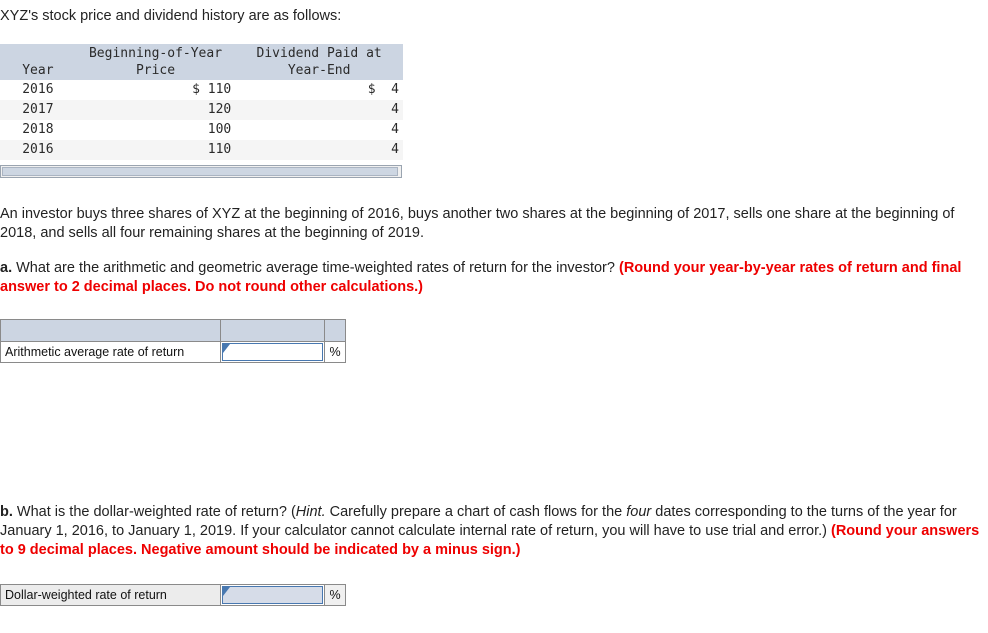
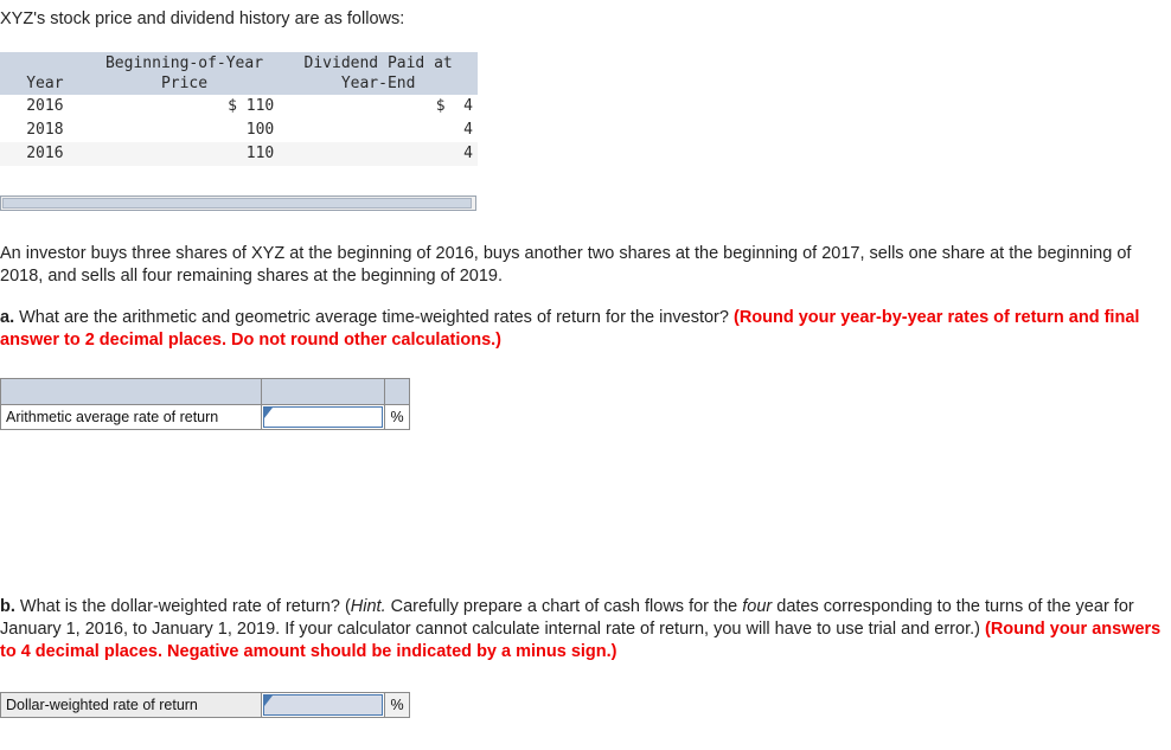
  XYZ's stock price and dividend history are as follows:
  Year	Beginning-of-Year Price	Dividend Paid at Year-End
  2016	$ 110	$ 4
- 2017	120	4
  2018	100	4
  2016	110	4
  An investor buys three shares of XYZ at the beginning of 2016, buys another two shares at the beginning of 2017, sells one share at the beginning of 2018, and sells all four remaining shares at the beginning of 2019.
  a. What are the arithmetic and geometric average time-weighted rates of return for the investor? (Round your year-by-year rates of return and final answer to 2 decimal places. Do not round other calculations.)
  Arithmetic average rate of return		%
- b. What is the dollar-weighted rate of return? (Hint. Carefully prepare a chart of cash flows for the four dates corresponding to the turns of the year for January 1, 2016, to January 1, 2019. If your calculator cannot calculate internal rate of return, you will have to use trial and error.) (Round your answers to 9 decimal places. Negative amount should be indicated by a minus sign.)
+ b. What is the dollar-weighted rate of return? (Hint. Carefully prepare a chart of cash flows for the four dates corresponding to the turns of the year for January 1, 2016, to January 1, 2019. If your calculator cannot calculate internal rate of return, you will have to use trial and error.) (Round your answers to 4 decimal places. Negative amount should be indicated by a minus sign.)
  Dollar-weighted rate of return		%
